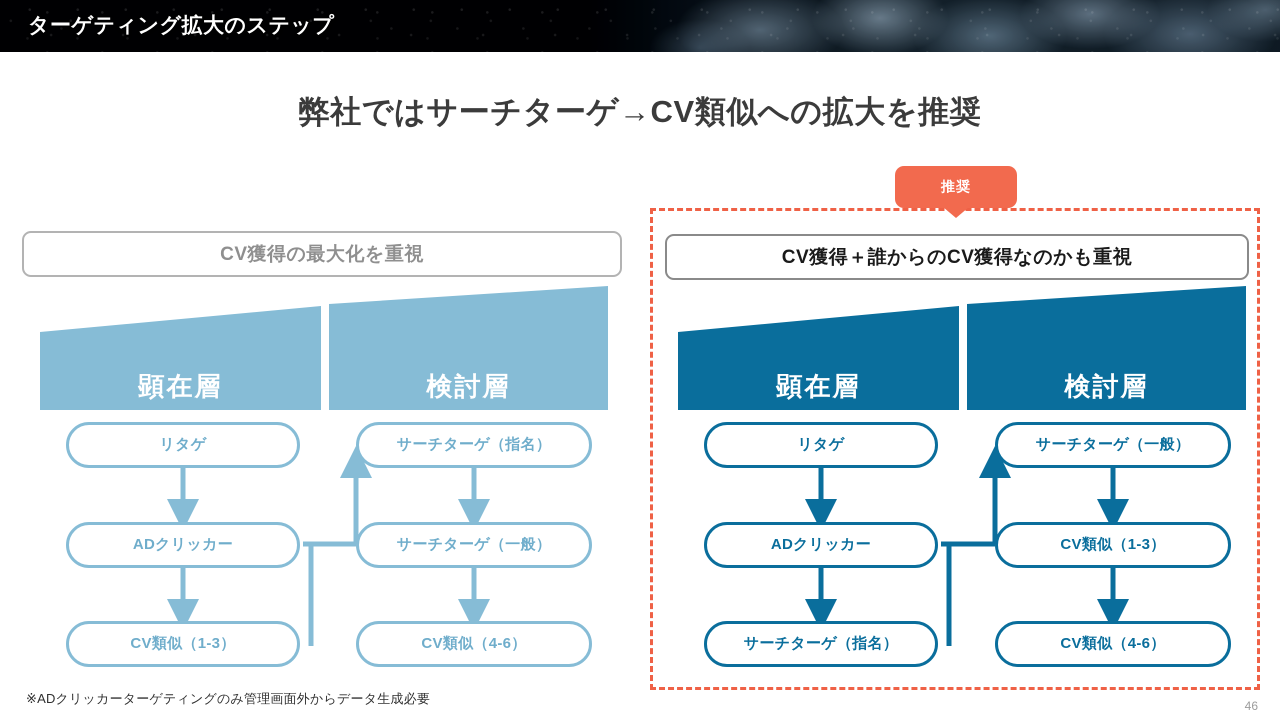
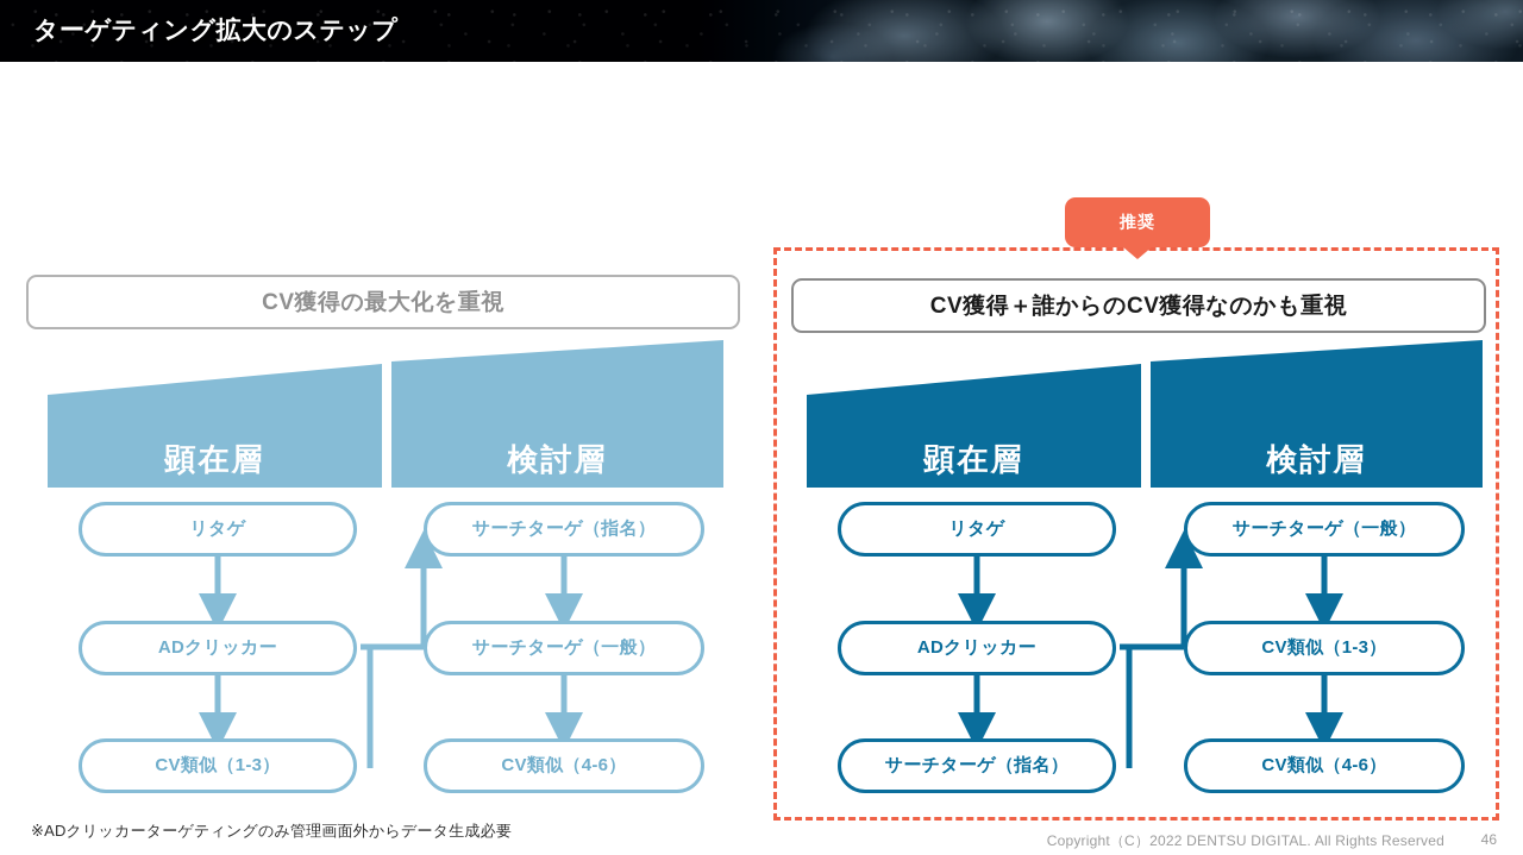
  ターゲティング拡大のステップ
- 弊社ではサーチターゲ→CV類似への拡大を推奨
  推奨
  CV獲得の最大化を重視
  顕在層
  検討層
  リタゲ
  ADクリッカー
  CV類似（1-3）
  サーチターゲ（指名）
  サーチターゲ（一般）
  CV類似（4-6）
  CV獲得＋誰からのCV獲得なのかも重視
  顕在層
  検討層
  リタゲ
  ADクリッカー
  サーチターゲ（指名）
  サーチターゲ（一般）
  CV類似（1-3）
  CV類似（4-6）
  ※ADクリッカーターゲティングのみ管理画面外からデータ生成必要
+ Copyright（C）2022 DENTSU DIGITAL. All Rights Reserved
  46
